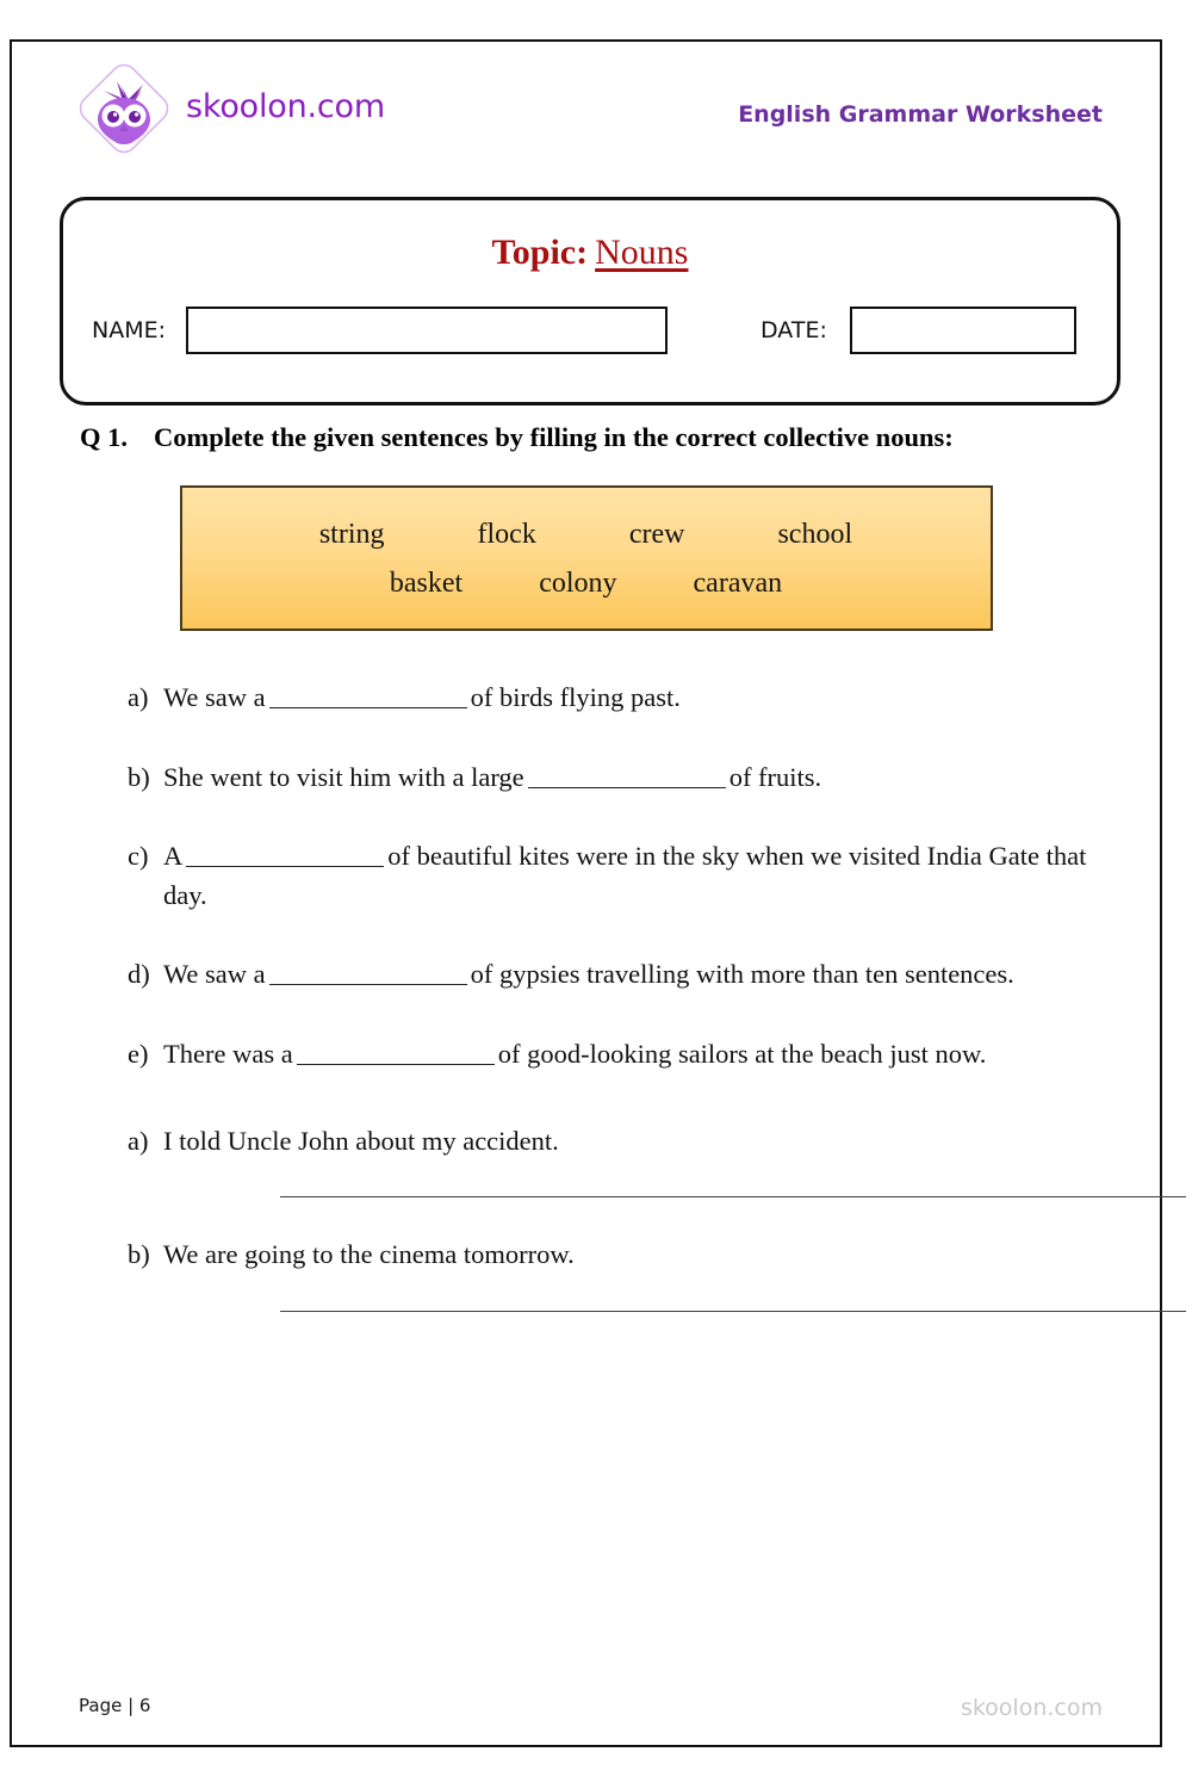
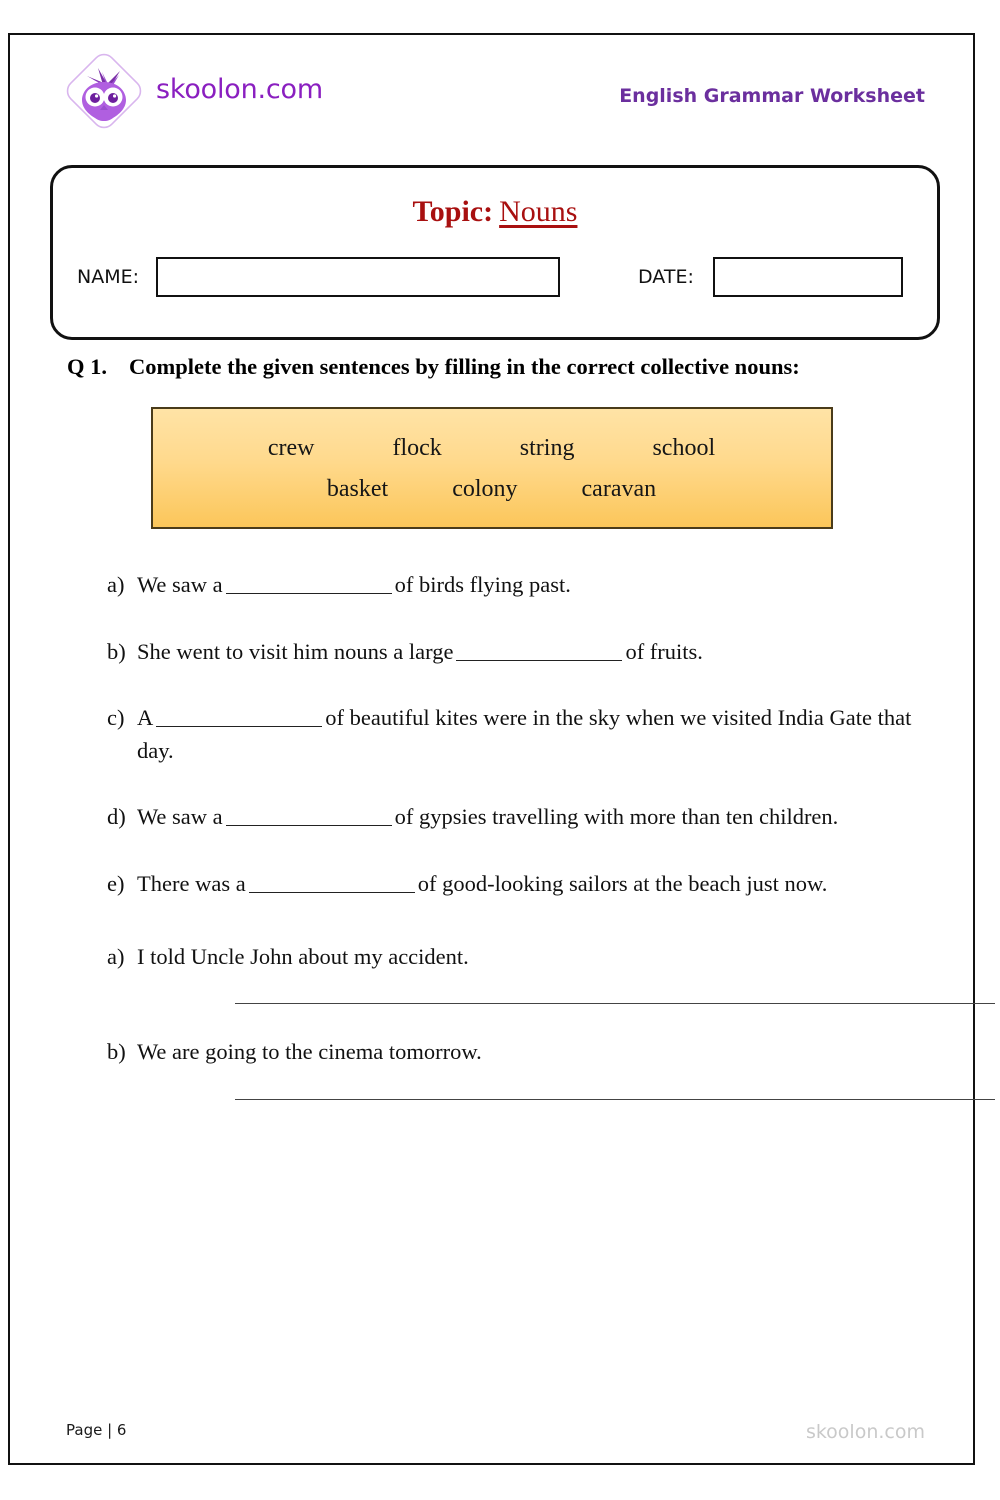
  skoolon.com
  English Grammar Worksheet
  Topic: Nouns
  NAME:
  DATE:
  Q 1.
  Complete the given sentences by filling in the correct collective nouns:
- string
+ crew
  flock
- crew
+ string
  school
  basket
  colony
  caravan
  a)
  We saw a of birds flying past.
  b)
- She went to visit him with a large of fruits.
+ She went to visit him nouns a large of fruits.
  c)
  A of beautiful kites were in the sky when we visited India Gate that day.
  d)
- We saw a of gypsies travelling with more than ten sentences.
+ We saw a of gypsies travelling with more than ten children.
  e)
  There was a of good-looking sailors at the beach just now.
  a)
  I told Uncle John about my accident.
  b)
  We are going to the cinema tomorrow.
  Page | 6
  skoolon.com
